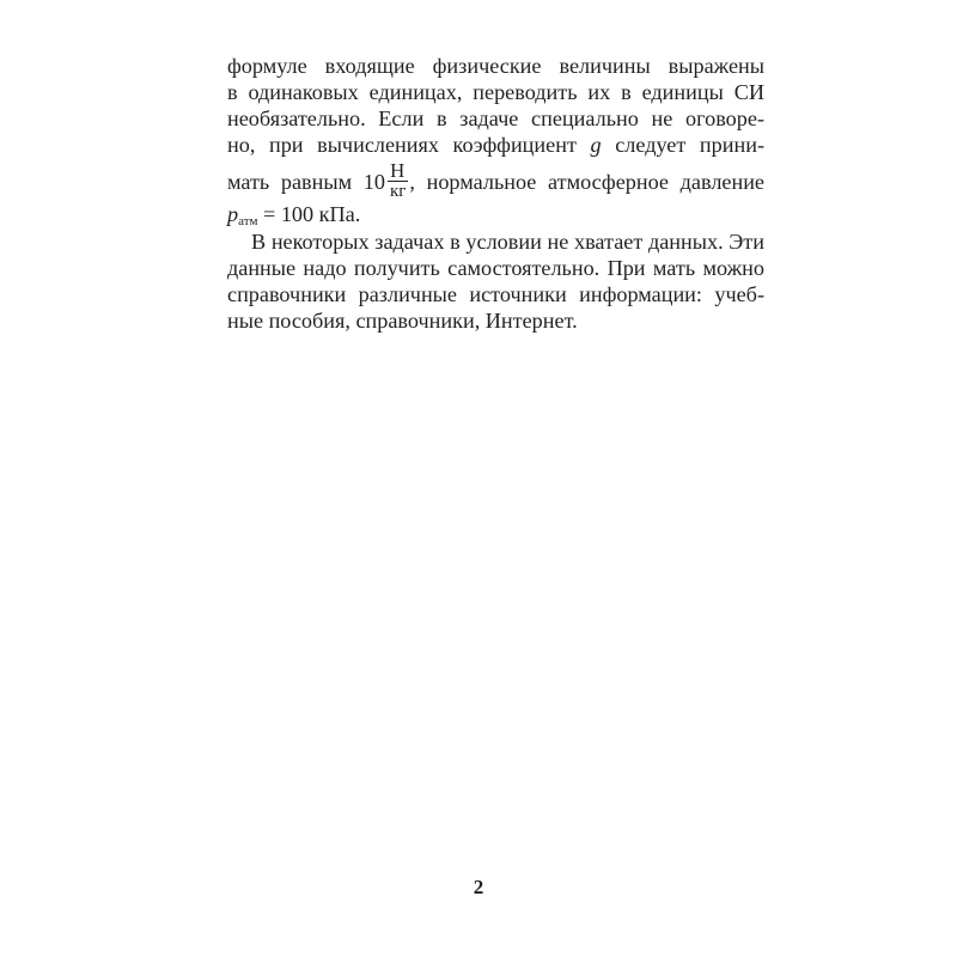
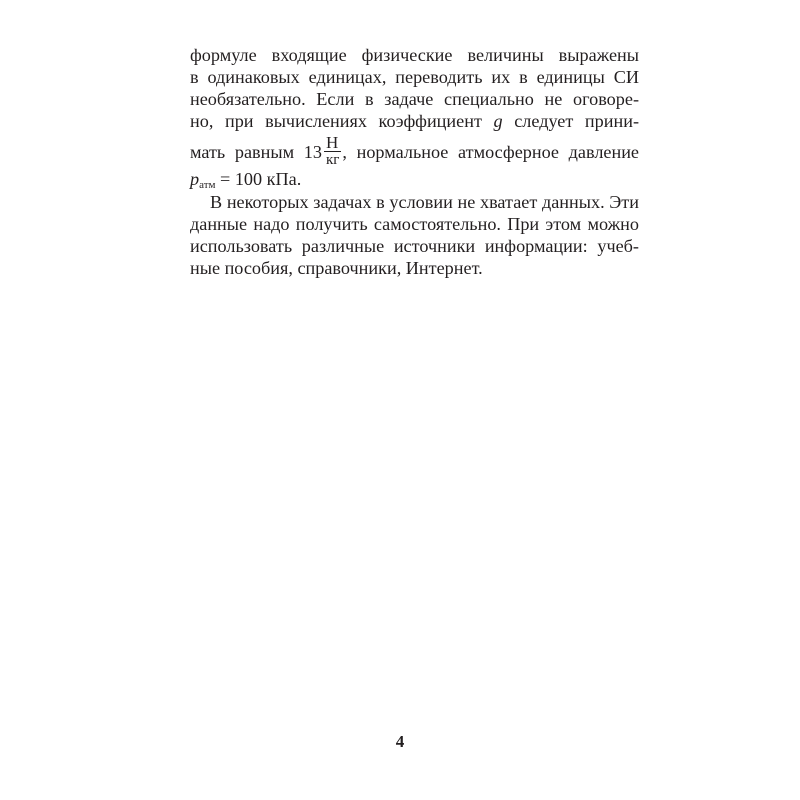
  формуле входящие физические величины выражены
  в одинаковых единицах, переводить их в единицы СИ
  необязательно. Если в задаче специально не оговоре-
  но, при вычислениях коэффициент g следует прини-
- мать равным 10
+ мать равным 13
  Н
  кг
  , нормальное атмосферное давление
  pатм = 100 кПа.
  В некоторых задачах в условии не хватает данных. Эти
- данные надо получить самостоятельно. При мать можно
+ данные надо получить самостоятельно. При этом можно
- справочники различные источники информации: учеб-
+ использовать различные источники информации: учеб-
  ные пособия, справочники, Интернет.
- 2
+ 4
